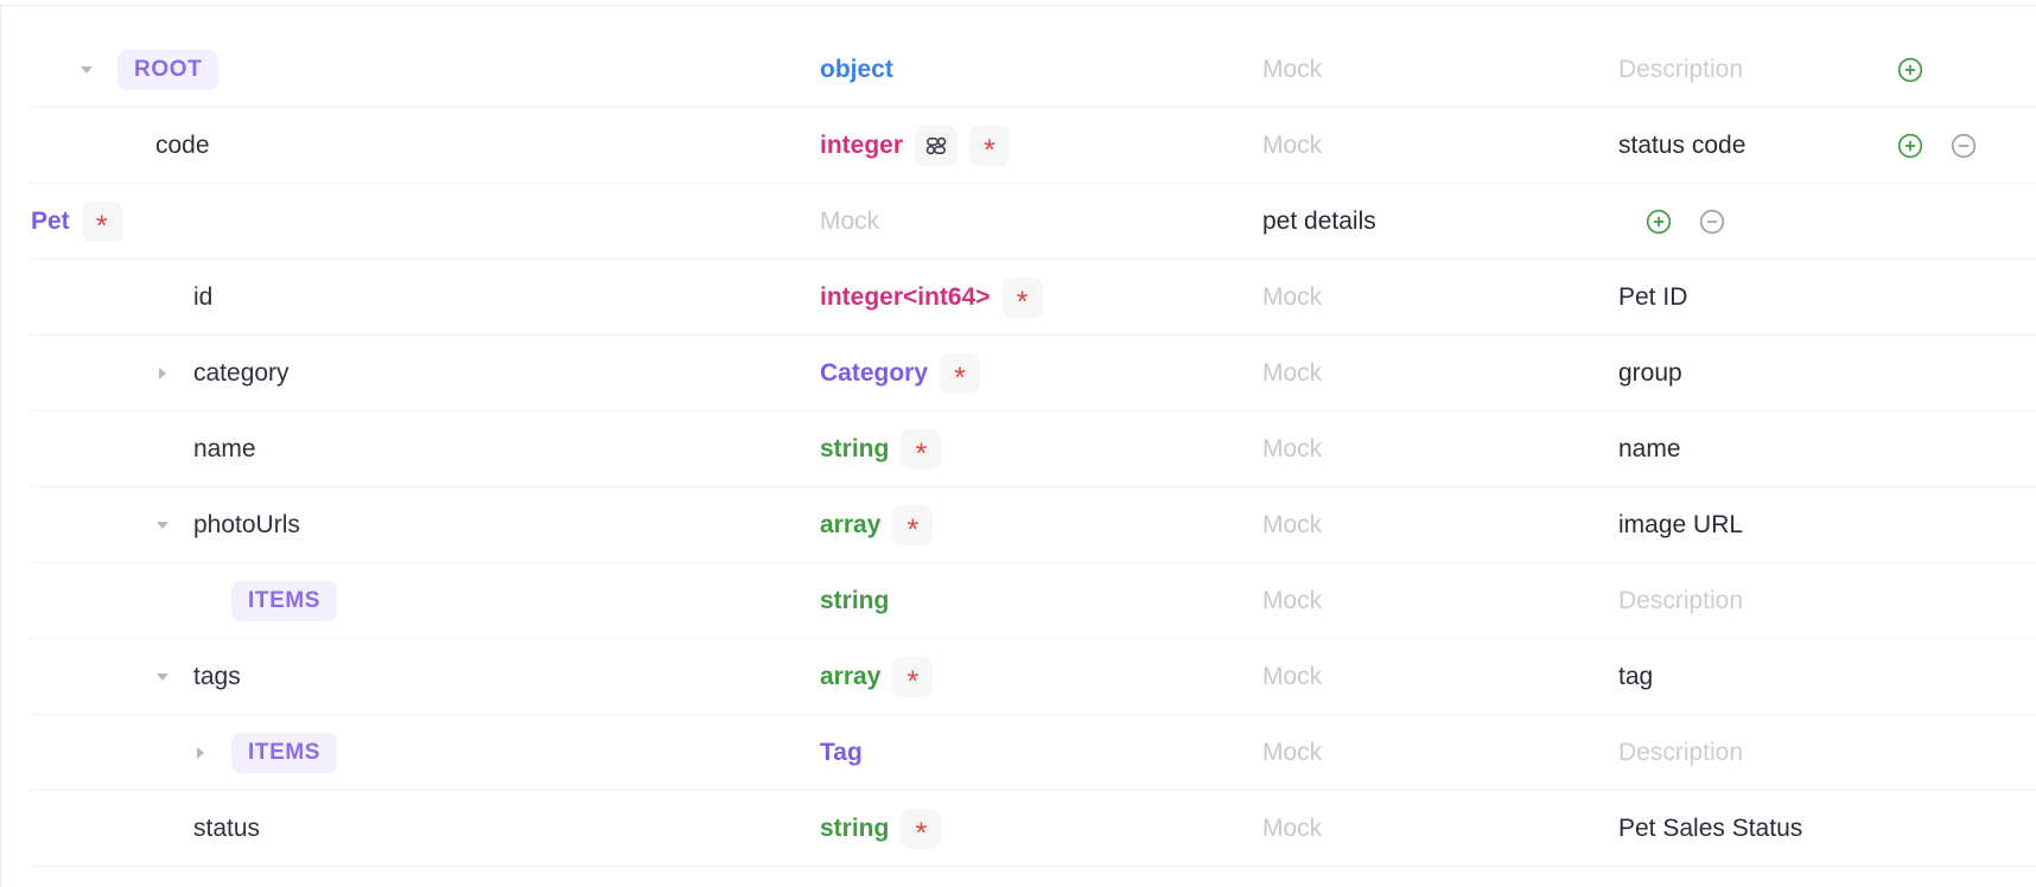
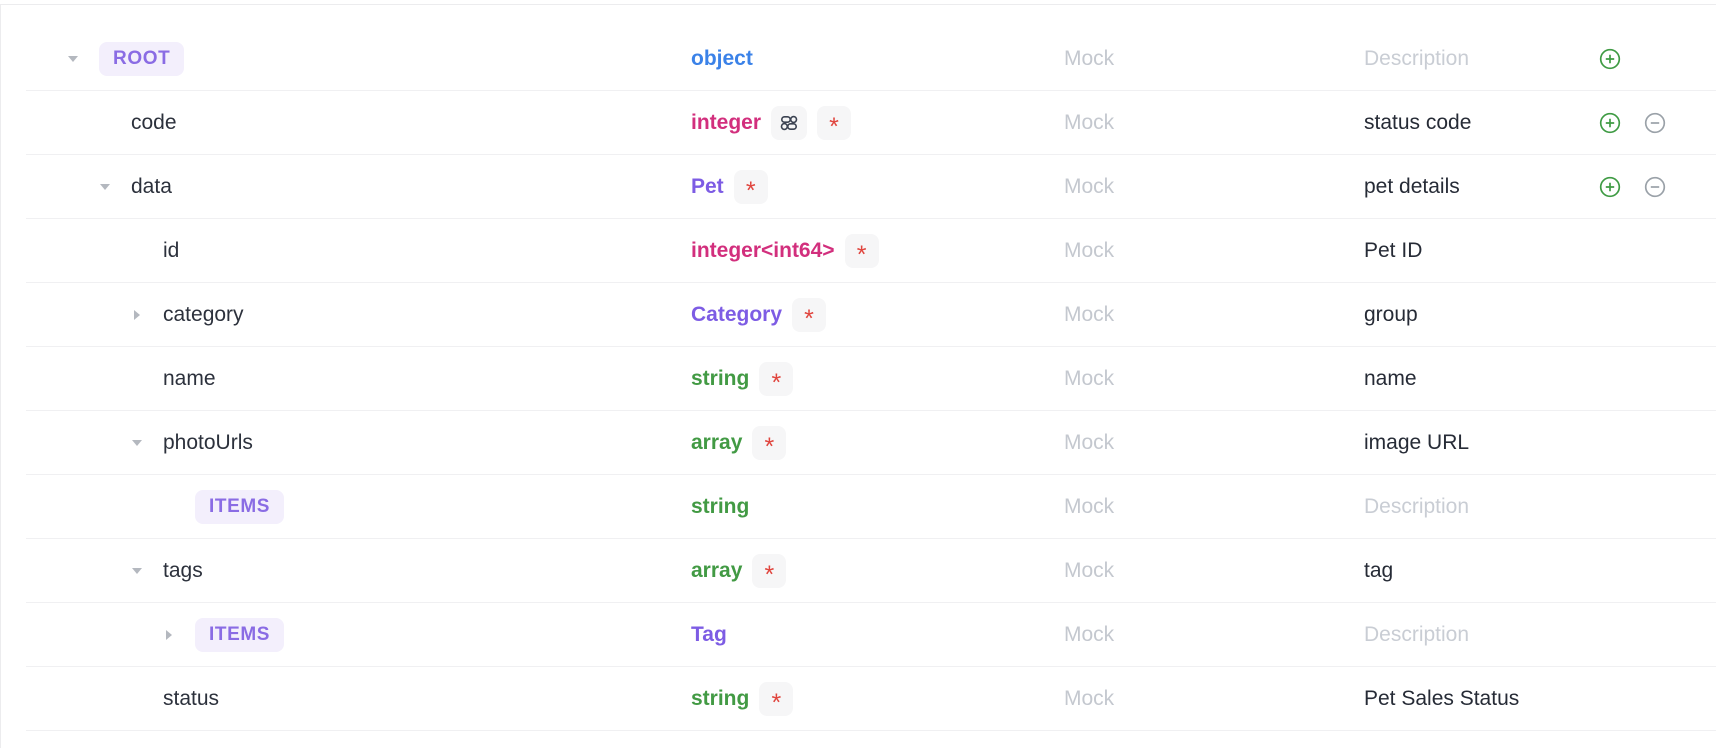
  ROOT
  object
  Mock
  Description
  code
  integer
  *
  Mock
  status code
+ data
  Pet
  *
  Mock
  pet details
  id
  integer<int64>
  *
  Mock
  Pet ID
  category
  Category
  *
  Mock
  group
  name
  string
  *
  Mock
  name
  photoUrls
  array
  *
  Mock
  image URL
  ITEMS
  string
  Mock
  Description
  tags
  array
  *
  Mock
  tag
  ITEMS
  Tag
  Mock
  Description
  status
  string
  *
  Mock
  Pet Sales Status
